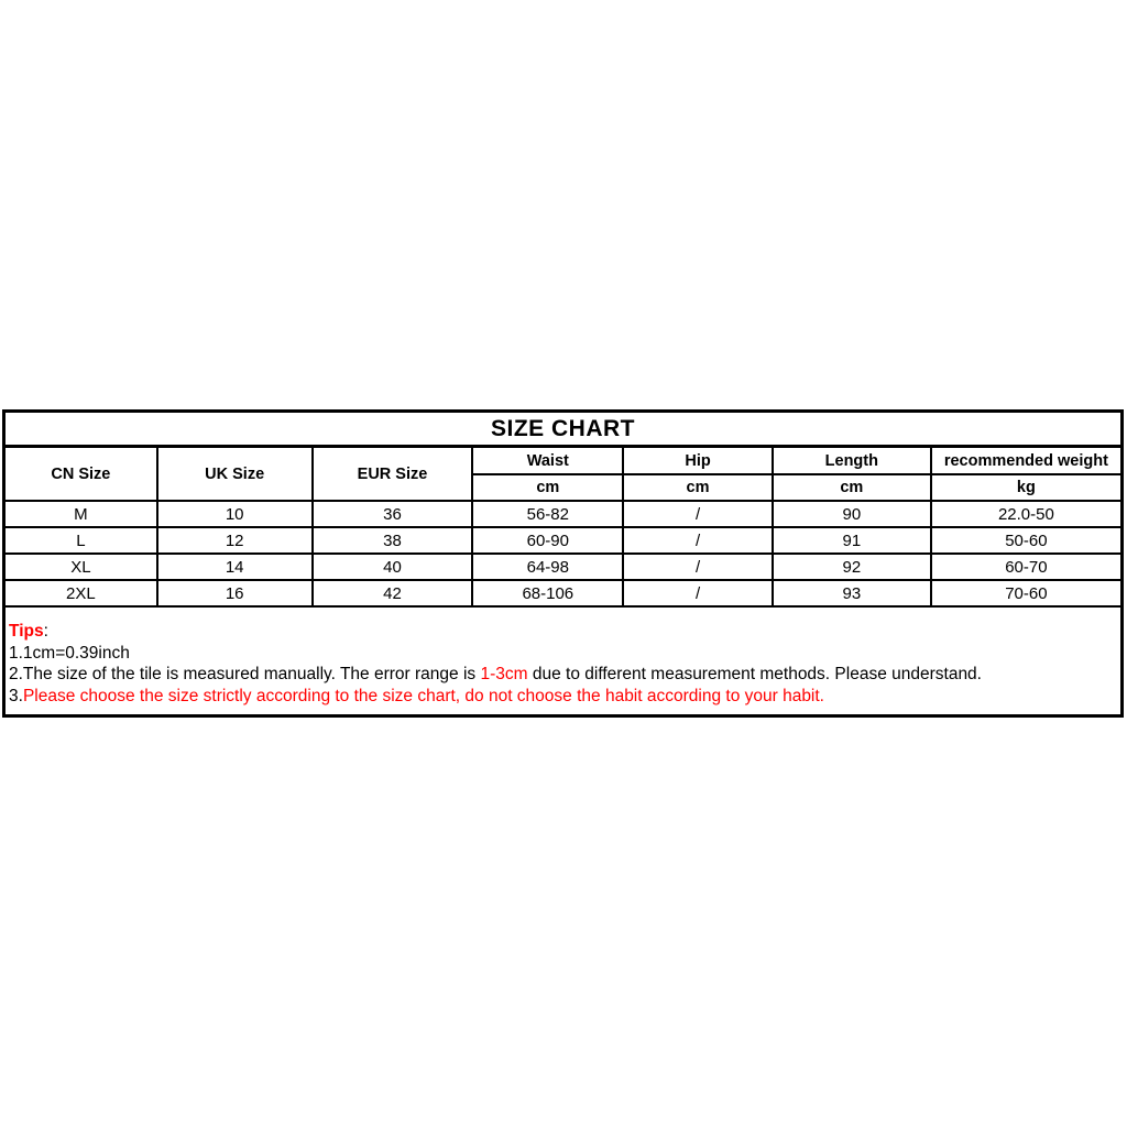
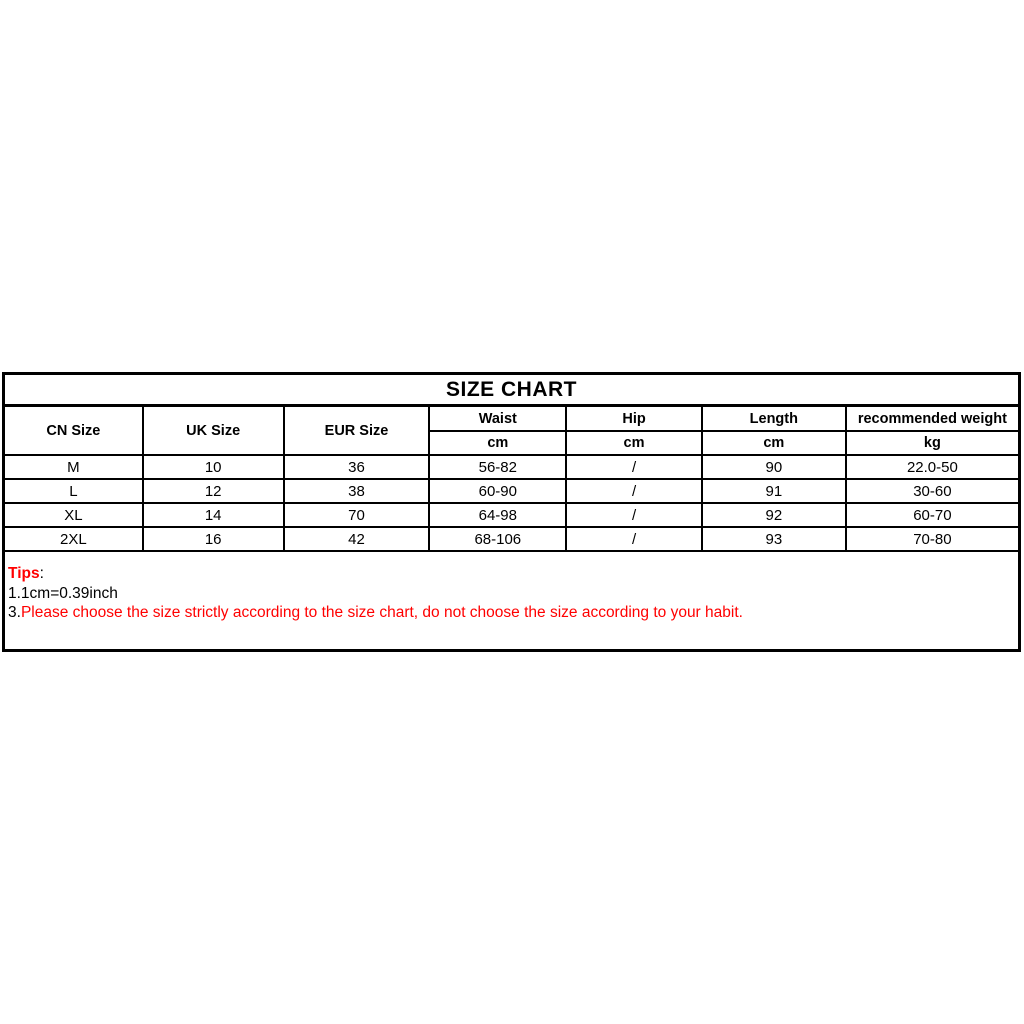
  SIZE CHART
  CN Size	UK Size	EUR Size	Waist	Hip	Length	recommended weight
  cm	cm	cm	kg
  M	10	36	56-82	/	90	22.0-50
- L	12	38	60-90	/	91	50-60
+ L	12	38	60-90	/	91	30-60
- XL	14	40	64-98	/	92	60-70
+ XL	14	70	64-98	/	92	60-70
- 2XL	16	42	68-106	/	93	70-60
+ 2XL	16	42	68-106	/	93	70-80
  Tips:
  1.1cm=0.39inch
- 2.The size of the tile is measured manually. The error range is 1-3cm due to different measurement methods. Please understand.
- 3.Please choose the size strictly according to the size chart, do not choose the habit according to your habit.
+ 3.Please choose the size strictly according to the size chart, do not choose the size according to your habit.
